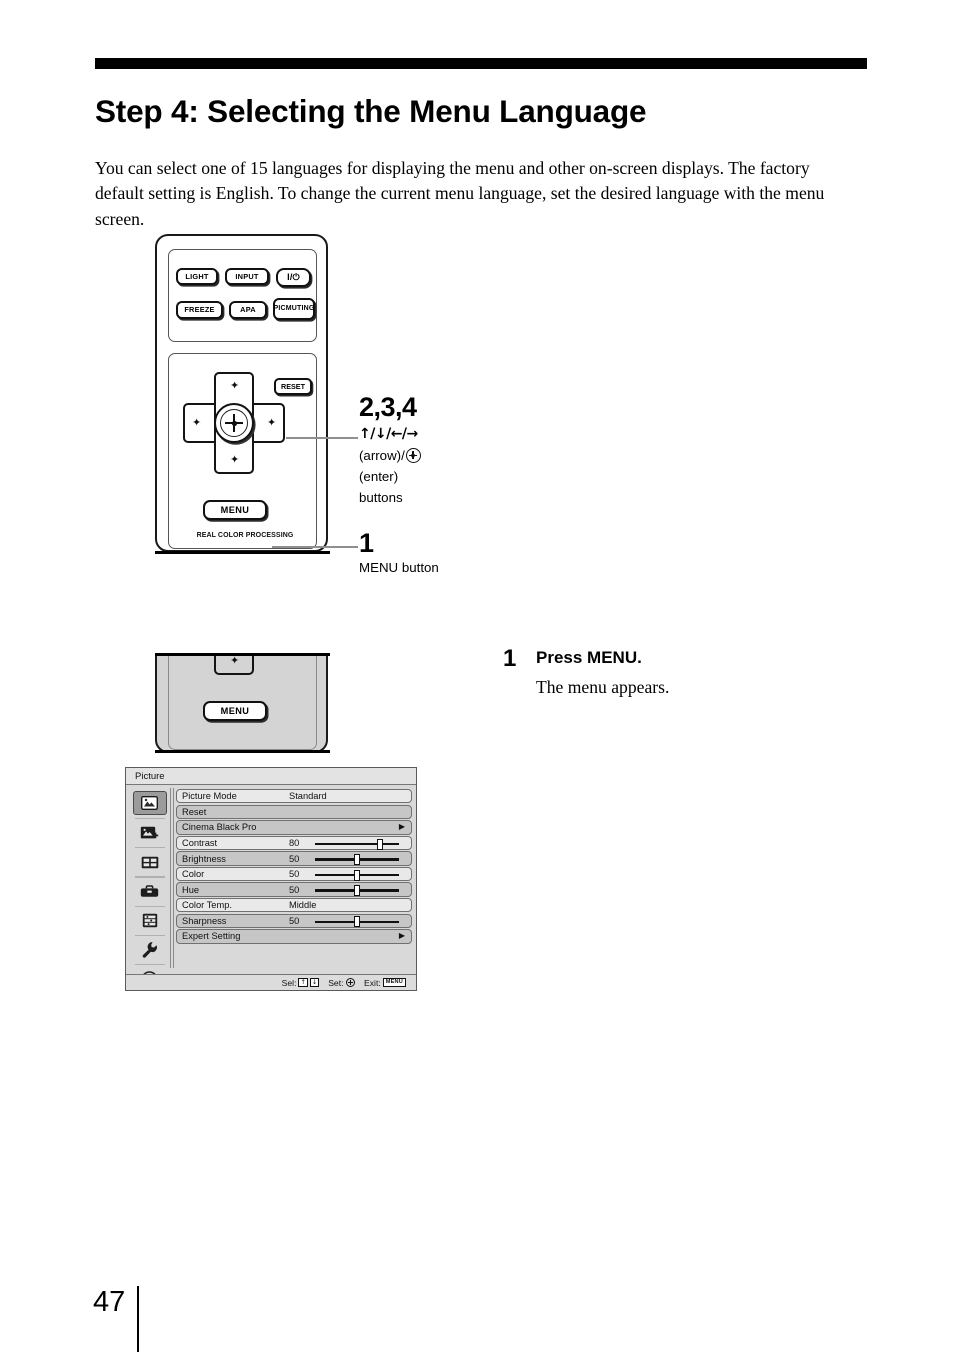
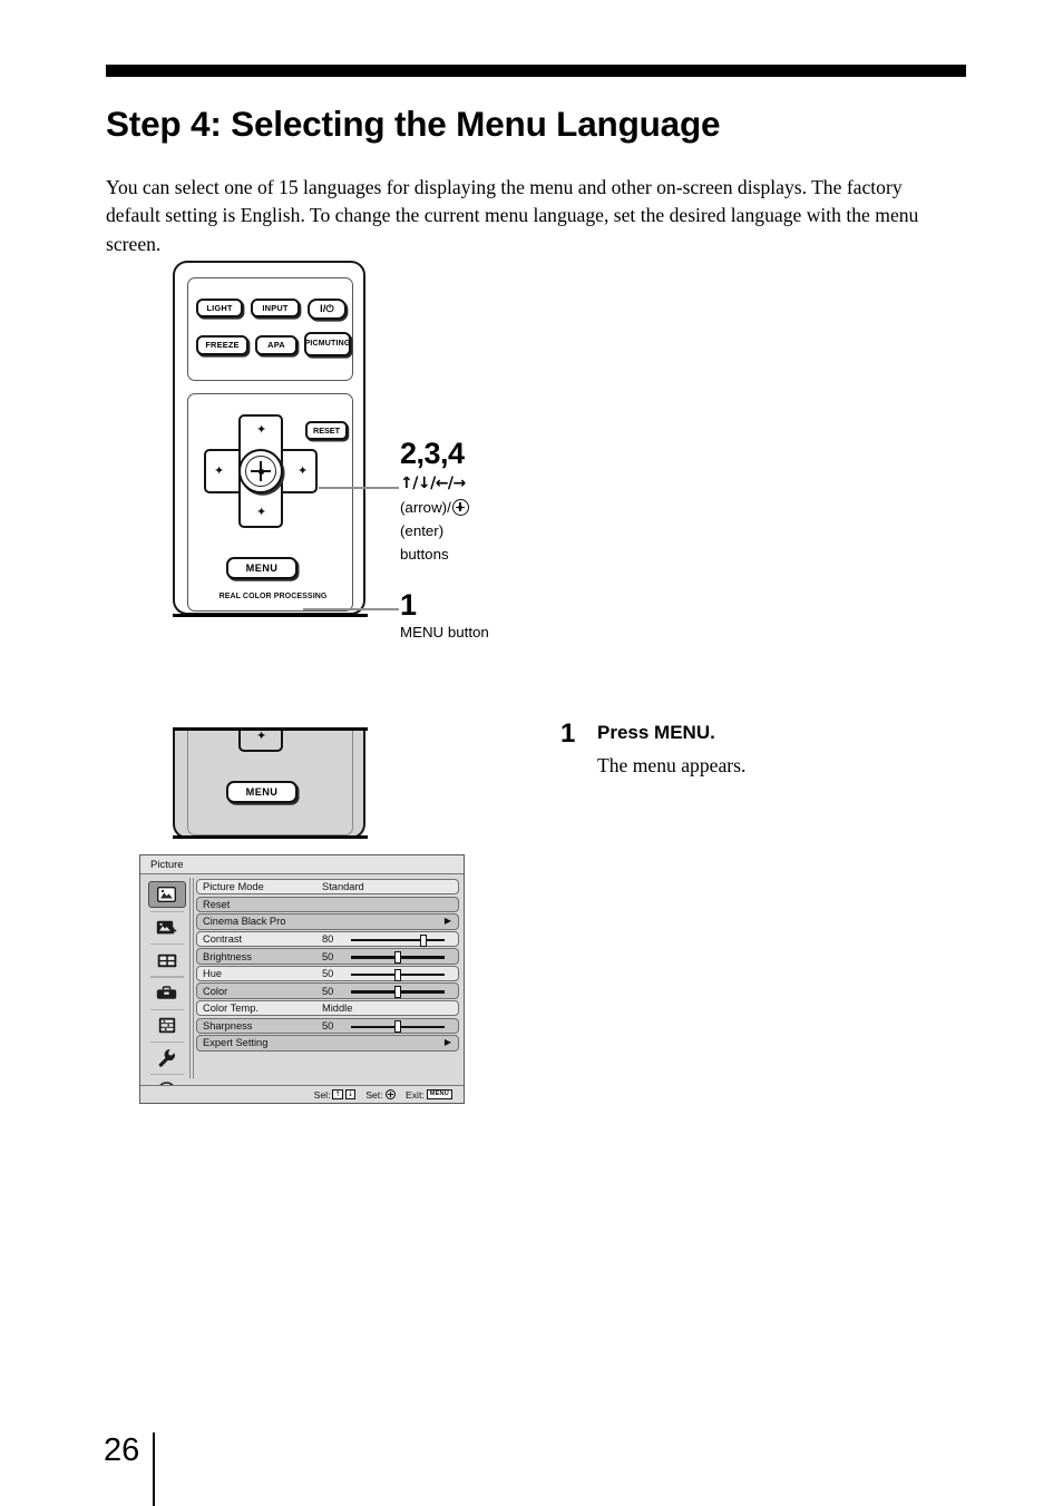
  Step 4: Selecting the Menu Language
  You can select one of 15 languages for displaying the menu and other on-screen displays. The factory default setting is English. To change the current menu language, set the desired language with the menu screen.
  LIGHT
  INPUT
  I/⏻
  FREEZE
  APA
  ✦
  ✦
  ✦
  ✦
  RESET
  MENU
  2,3,4
  ↑/↓/←/→
  (arrow)/
  (enter)
  buttons
  1
  MENU button
  1
  Press MENU.
  The menu appears.
  ✦
  MENU
  Picture
  Picture Mode
  Standard
  Reset
  Cinema Black Pro
  ▶
  Contrast
  80
  Brightness
  50
- Color
+ Hue
  50
- Hue
+ Color
  50
  Color Temp.
  Middle
  Sharpness
  50
  Expert Setting
  ▶
  Sel:
  ↑
  ↓
  Set:
  Exit:
- 47
+ 26
